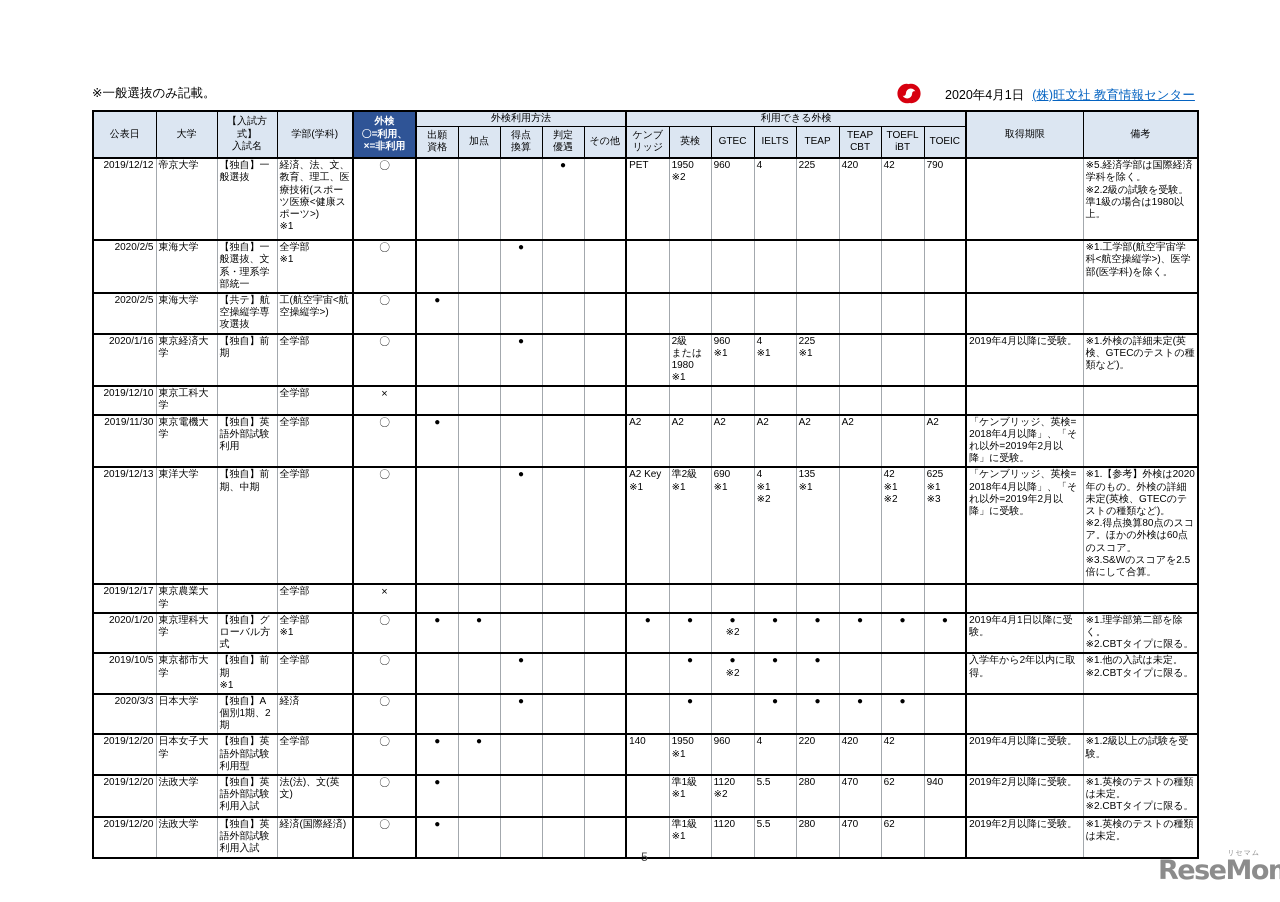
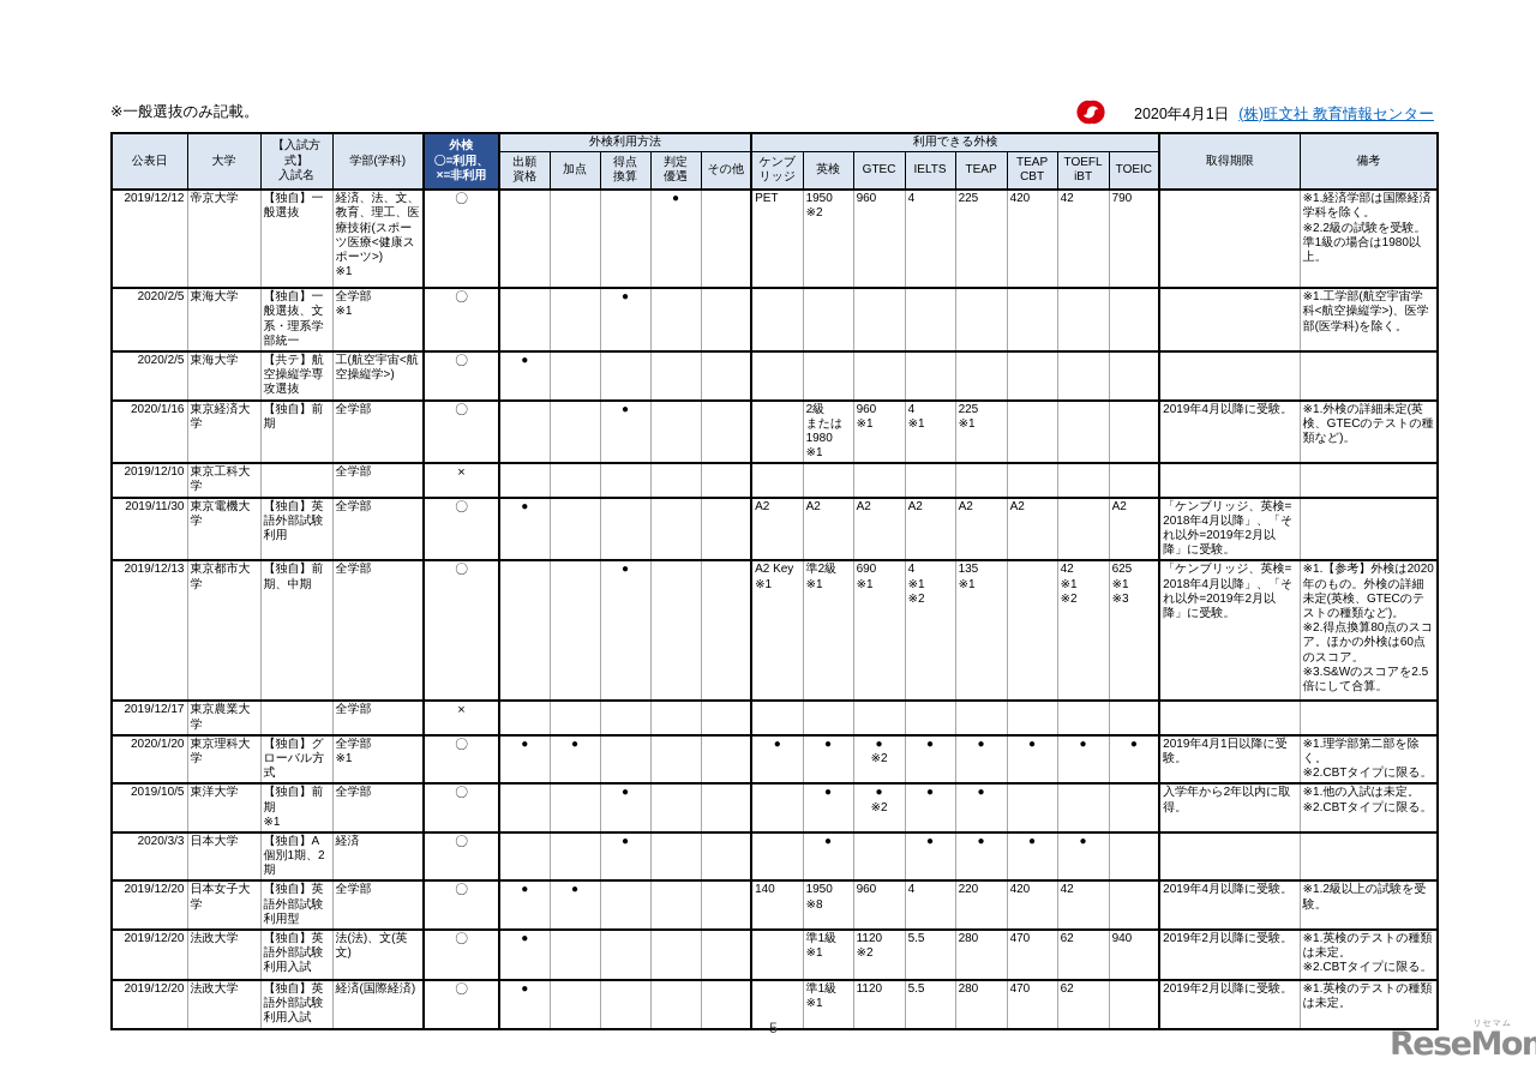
  ※一般選抜のみ記載。
  2020年4月1日
  (株)旺文社 教育情報センター
  公表日	大学	【入試方式】 入試名	学部(学科)	外検 〇=利用、 ×=非利用	外検利用方法	利用できる外検	取得期限	備考
  出願 資格	加点	得点 換算	判定 優遇	その他	ケンブ リッジ	英検	GTEC	IELTS	TEAP	TEAP CBT	TOEFL iBT	TOEIC
- 2019/12/12	帝京大学	【独自】一般選抜	経済、法、文、教育、理工、医療技術(スポーツ医療<健康スポーツ>) ※1	〇				●		PET	1950 ※2	960	4	225	420	42	790		※5.経済学部は国際経済学科を除く。 ※2.2級の試験を受験。準1級の場合は1980以上。
+ 2019/12/12	帝京大学	【独自】一般選抜	経済、法、文、教育、理工、医療技術(スポーツ医療<健康スポーツ>) ※1	〇				●		PET	1950 ※2	960	4	225	420	42	790		※1.経済学部は国際経済学科を除く。 ※2.2級の試験を受験。準1級の場合は1980以上。
  2020/2/5	東海大学	【独自】一般選抜、文系・理系学部統一	全学部 ※1	〇			●												※1.工学部(航空宇宙学科<航空操縦学>)、医学部(医学科)を除く。
  2020/2/5	東海大学	【共テ】航空操縦学専攻選抜	工(航空宇宙<航空操縦学>)	〇	●
  2020/1/16	東京経済大学	【独自】前期	全学部	〇			●				2級 または 1980 ※1	960 ※1	4 ※1	225 ※1				2019年4月以降に受験。	※1.外検の詳細未定(英検、GTECのテストの種類など)。
  2019/12/10	東京工科大学		全学部	×
  2019/11/30	東京電機大学	【独自】英語外部試験利用	全学部	〇	●					A2	A2	A2	A2	A2	A2		A2	「ケンブリッジ、英検=2018年4月以降」、「それ以外=2019年2月以降」に受験。
- 2019/12/13	東洋大学	【独自】前期、中期	全学部	〇			●			A2 Key ※1	準2級 ※1	690 ※1	4 ※1 ※2	135 ※1		42 ※1 ※2	625 ※1 ※3	「ケンブリッジ、英検=2018年4月以降」、「それ以外=2019年2月以降」に受験。	※1.【参考】外検は2020年のもの。外検の詳細未定(英検、GTECのテストの種類など)。 ※2.得点換算80点のスコア。ほかの外検は60点のスコア。 ※3.S&Wのスコアを2.5倍にして合算。
+ 2019/12/13	東京都市大学	【独自】前期、中期	全学部	〇			●			A2 Key ※1	準2級 ※1	690 ※1	4 ※1 ※2	135 ※1		42 ※1 ※2	625 ※1 ※3	「ケンブリッジ、英検=2018年4月以降」、「それ以外=2019年2月以降」に受験。	※1.【参考】外検は2020年のもの。外検の詳細未定(英検、GTECのテストの種類など)。 ※2.得点換算80点のスコア。ほかの外検は60点のスコア。 ※3.S&Wのスコアを2.5倍にして合算。
  2019/12/17	東京農業大学		全学部	×
  2020/1/20	東京理科大学	【独自】グローバル方式	全学部 ※1	〇	●	●				●	●	● ※2	●	●	●	●	●	2019年4月1日以降に受験。	※1.理学部第二部を除く。 ※2.CBTタイプに限る。
- 2019/10/5	東京都市大学	【独自】前期 ※1	全学部	〇			●				●	● ※2	●	●				入学年から2年以内に取得。	※1.他の入試は未定。 ※2.CBTタイプに限る。
+ 2019/10/5	東洋大学	【独自】前期 ※1	全学部	〇			●				●	● ※2	●	●				入学年から2年以内に取得。	※1.他の入試は未定。 ※2.CBTタイプに限る。
  2020/3/3	日本大学	【独自】A個別1期、2期	経済	〇			●				●		●	●	●	●
- 2019/12/20	日本女子大学	【独自】英語外部試験利用型	全学部	〇	●	●				140	1950 ※1	960	4	220	420	42		2019年4月以降に受験。	※1.2級以上の試験を受験。
+ 2019/12/20	日本女子大学	【独自】英語外部試験利用型	全学部	〇	●	●				140	1950 ※8	960	4	220	420	42		2019年4月以降に受験。	※1.2級以上の試験を受験。
  2019/12/20	法政大学	【独自】英語外部試験利用入試	法(法)、文(英文)	〇	●						準1級 ※1	1120 ※2	5.5	280	470	62	940	2019年2月以降に受験。	※1.英検のテストの種類は未定。 ※2.CBTタイプに限る。
  2019/12/20	法政大学	【独自】英語外部試験利用入試	経済(国際経済)	〇	●						準1級 ※1	1120	5.5	280	470	62		2019年2月以降に受験。	※1.英検のテストの種類は未定。
  5
  ReseMo
